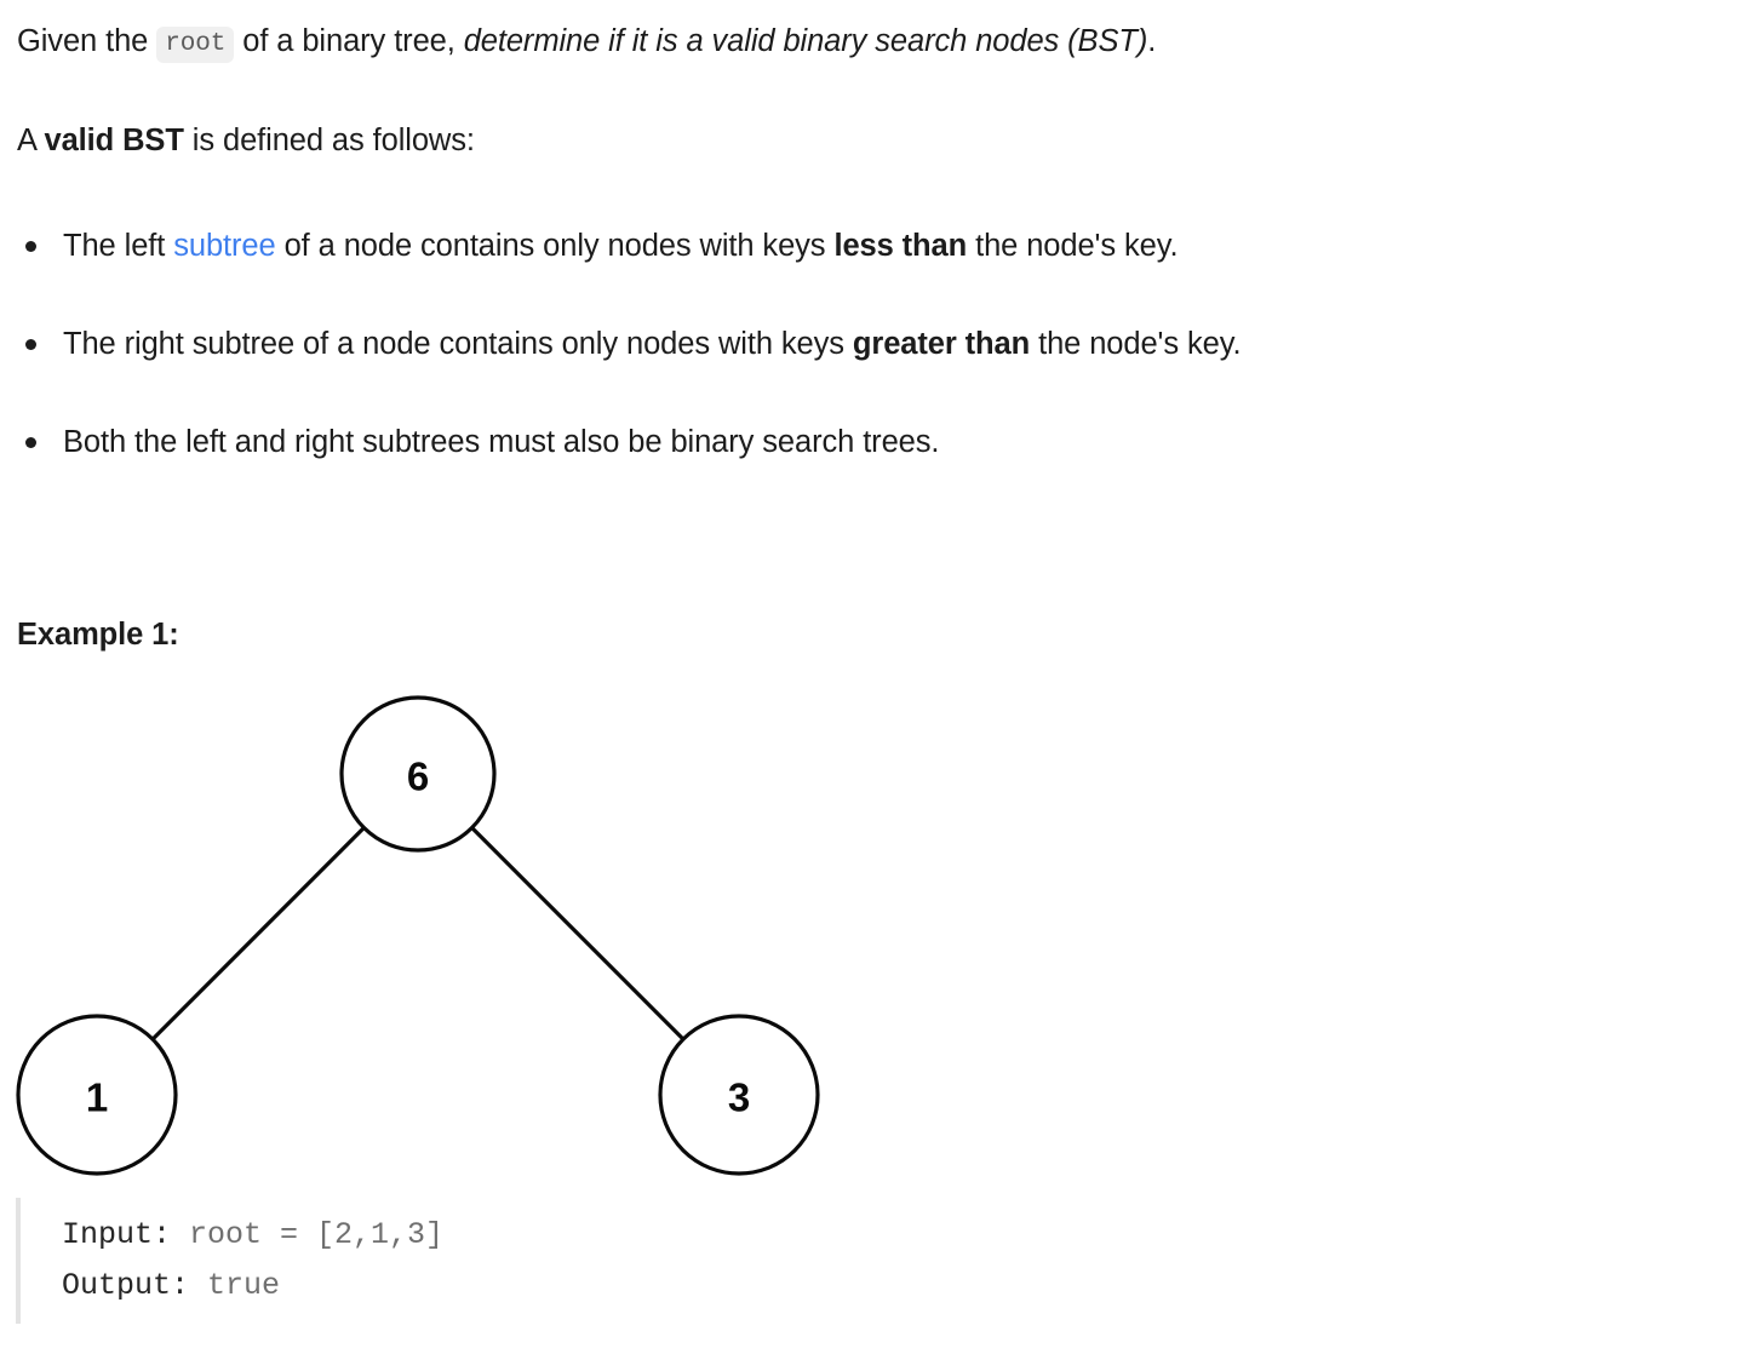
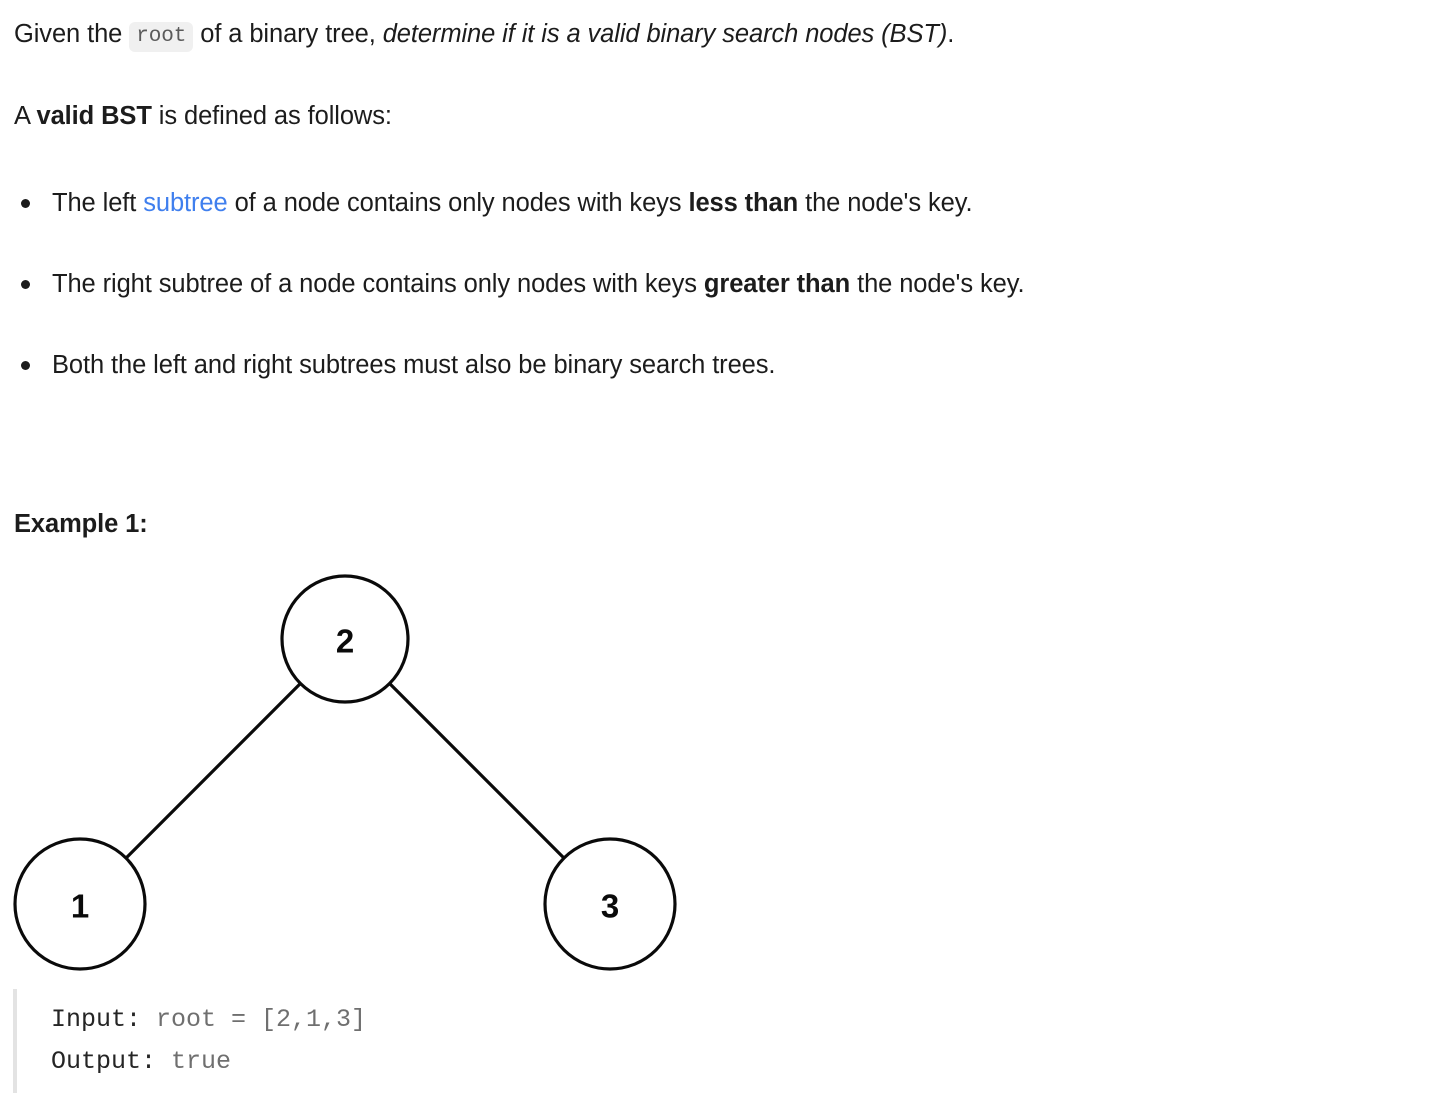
  Given the root of a binary tree, determine if it is a valid binary search nodes (BST).
  A valid BST is defined as follows:
  The left subtree of a node contains only nodes with keys less than the node's key.
  The right subtree of a node contains only nodes with keys greater than the node's key.
  Both the left and right subtrees must also be binary search trees.
  Example 1:
- 6
+ 2
  1
  3
  Input: root = [2,1,3] Output: true
